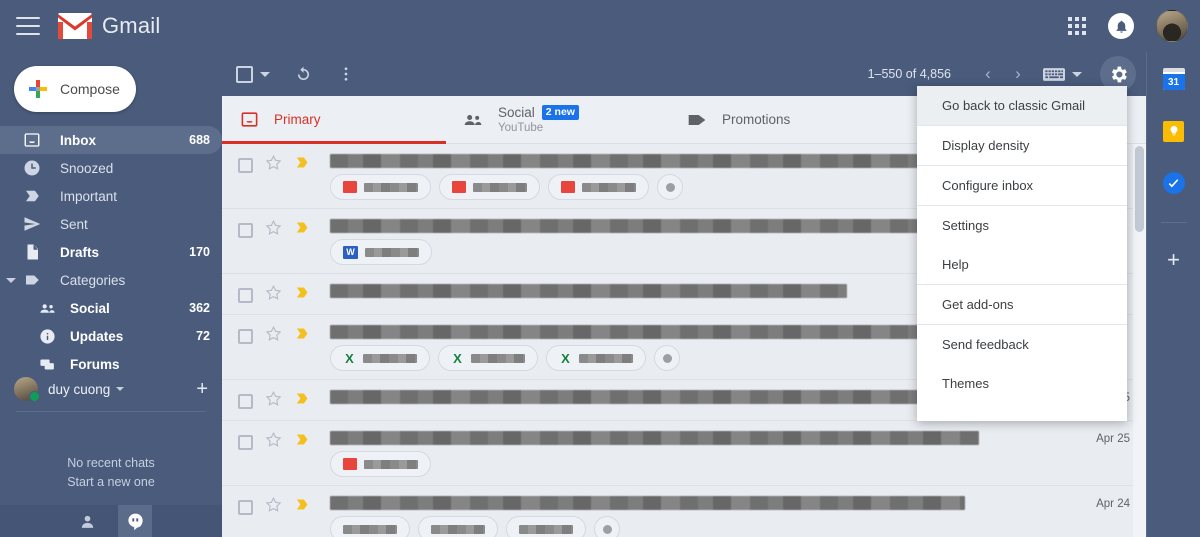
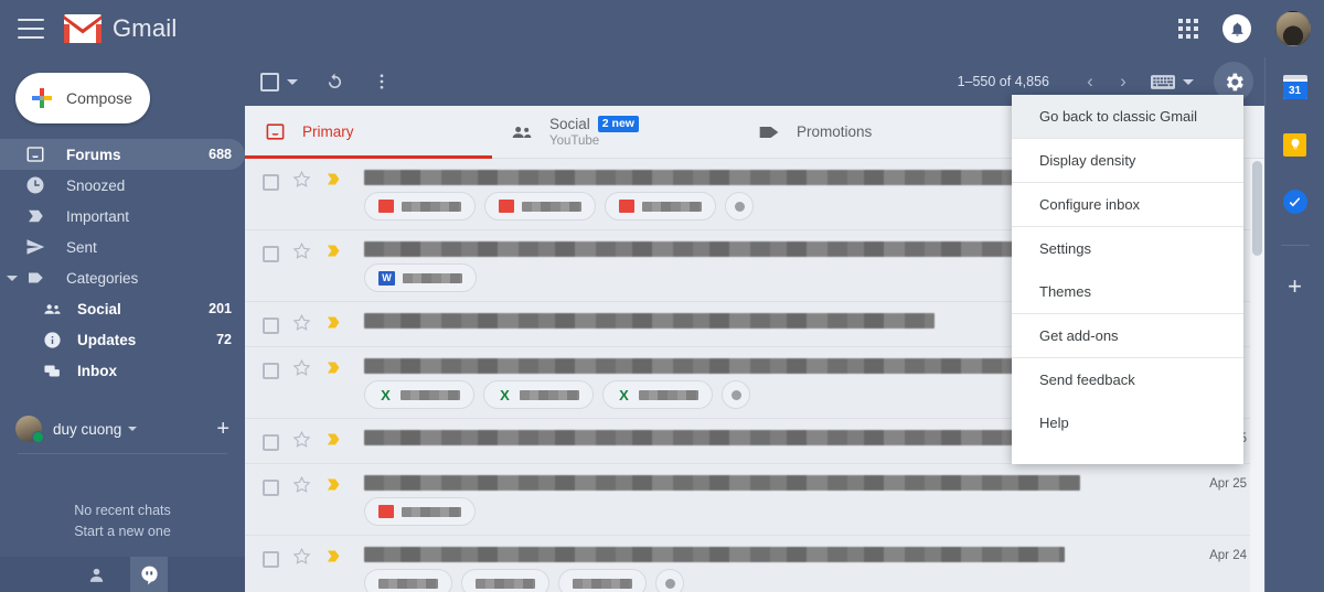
  Gmail
  Compose
- Inbox
+ Forums
  688
  Snoozed
  Important
  Sent
- Drafts
- 170
  Categories
  Social
- 362
+ 201
  Updates
  72
- Forums
+ Inbox
  duy cuong
  +
  No recent chats
  Start a new one
  1–550 of 4,856
  ‹
  ›
  Primary
  Social
  2 new
  YouTube
  Promotions
  W
  X
  X
  X
  Apr 25
  Apr 24
  31
  +
  Go back to classic Gmail
  Display density
  Configure inbox
  Settings
- Help
+ Themes
  Get add-ons
  Send feedback
- Themes
+ Help
